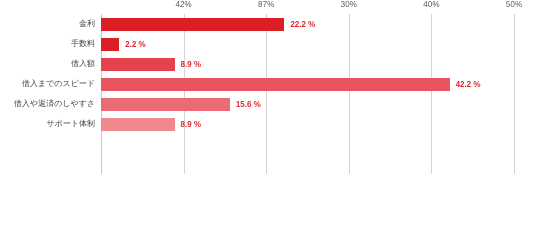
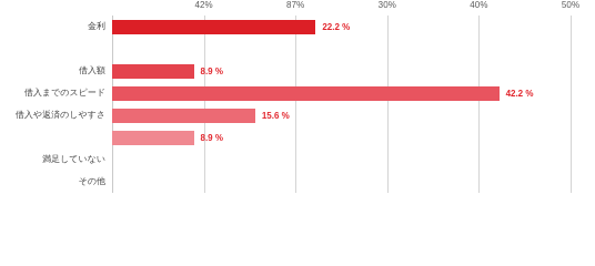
  42%
  87%
  30%
  40%
  50%
  金利
  22.2 %
- 手数料
- 2.2 %
  借入額
  8.9 %
  借入までのスピード
  42.2 %
  借入や返済のしやすさ
  15.6 %
- サポート体制
  8.9 %
+ 満足していない
+ その他
